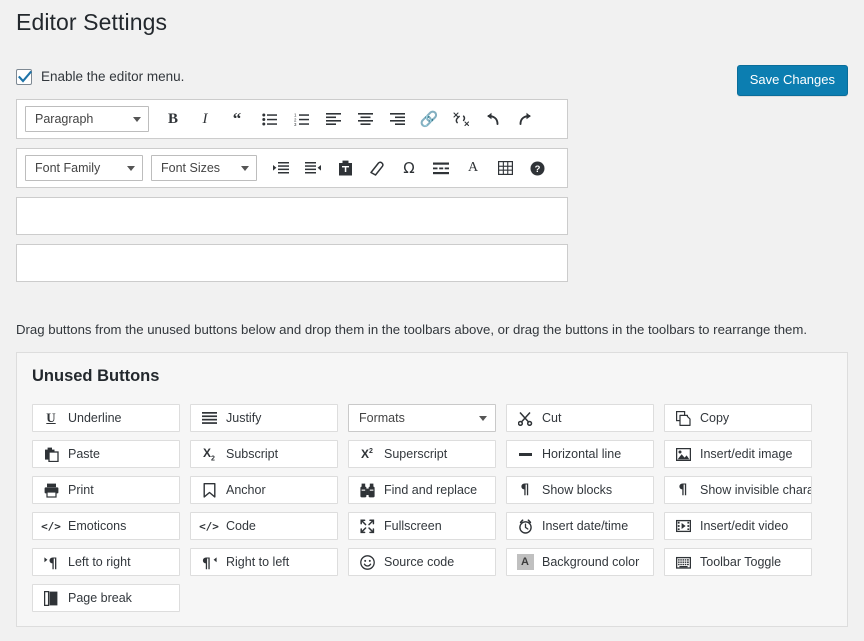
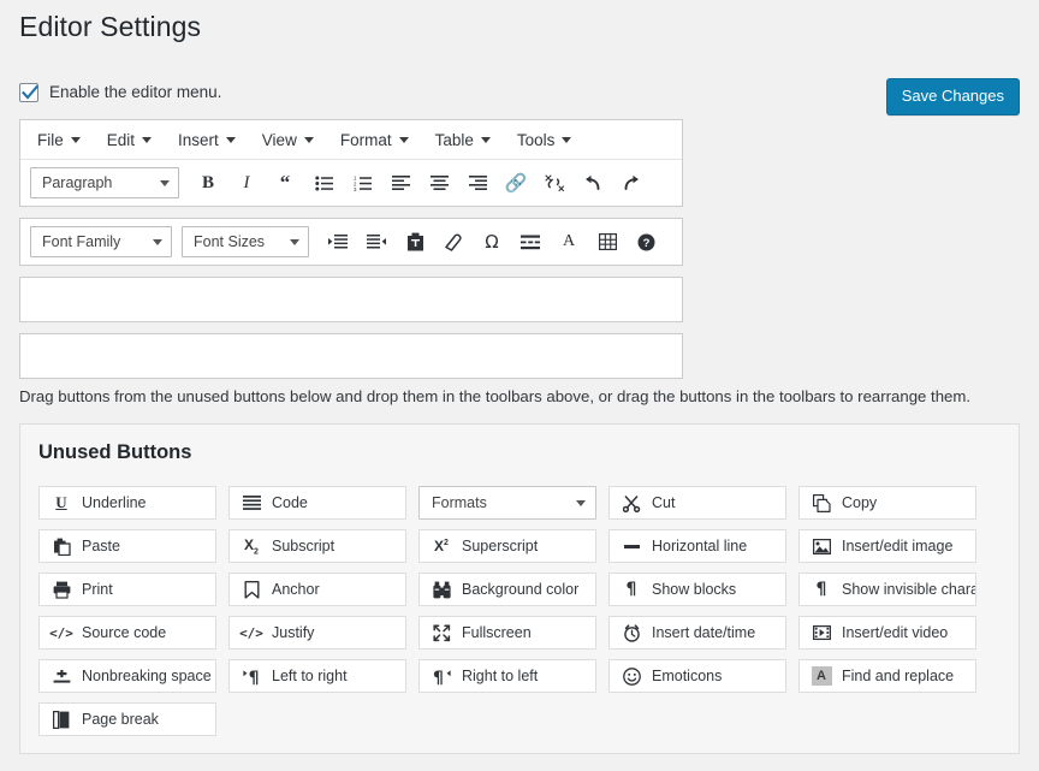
  Editor Settings
  Enable the editor menu.
  Save Changes
+ File
+ Edit
+ Insert
+ View
+ Format
+ Table
+ Tools
  Paragraph
  B
  I
  “
  🔗
  Font Family
  Font Sizes
  Ω
  A
  ?
  Drag buttons from the unused buttons below and drop them in the toolbars above, or drag the buttons in the toolbars to rearrange them.
  Unused Buttons
  U
  Underline
- Justify
+ Code
  Formats
  Cut
  Copy
  Paste
  Subscript
  Superscript
  Horizontal line
  Insert/edit image
  Print
  Anchor
- Find and replace
+ Background color
  ¶
  Show blocks
  ¶
  Show invisible chara
  </>
- Emoticons
+ Source code
  </>
- Code
+ Justify
  Fullscreen
  Insert date/time
  Insert/edit video
+ Nonbreaking space
  ¶
  Left to right
  ¶
  Right to left
- Source code
+ Emoticons
  A
- Background color
+ Find and replace
- Toolbar Toggle
  Page break
